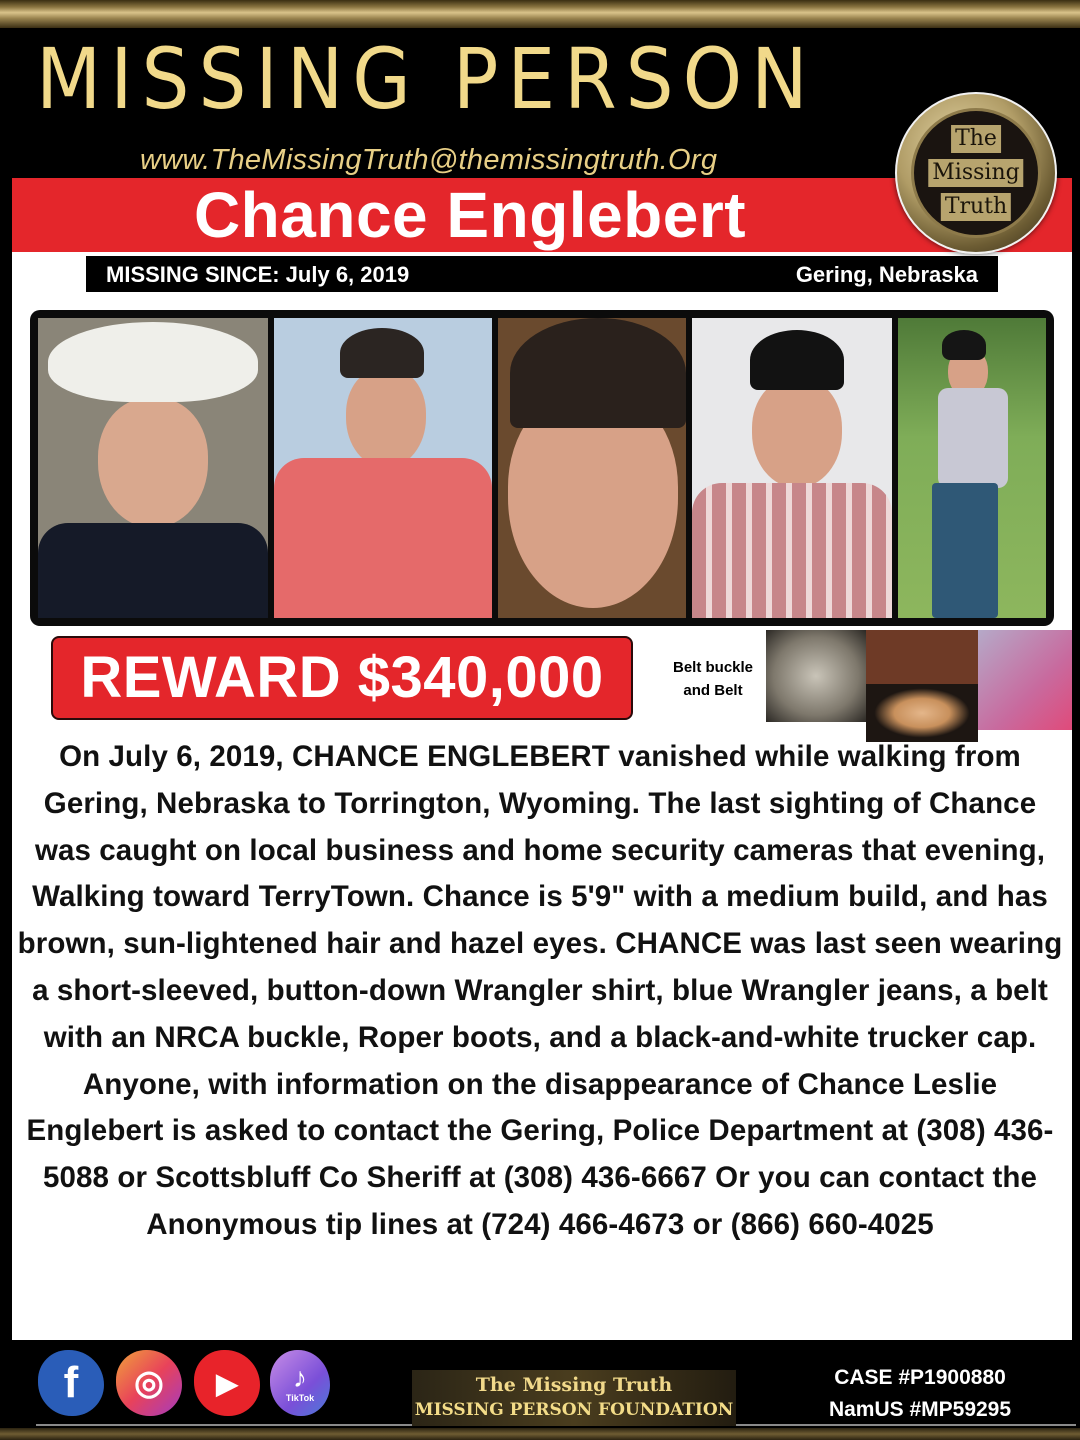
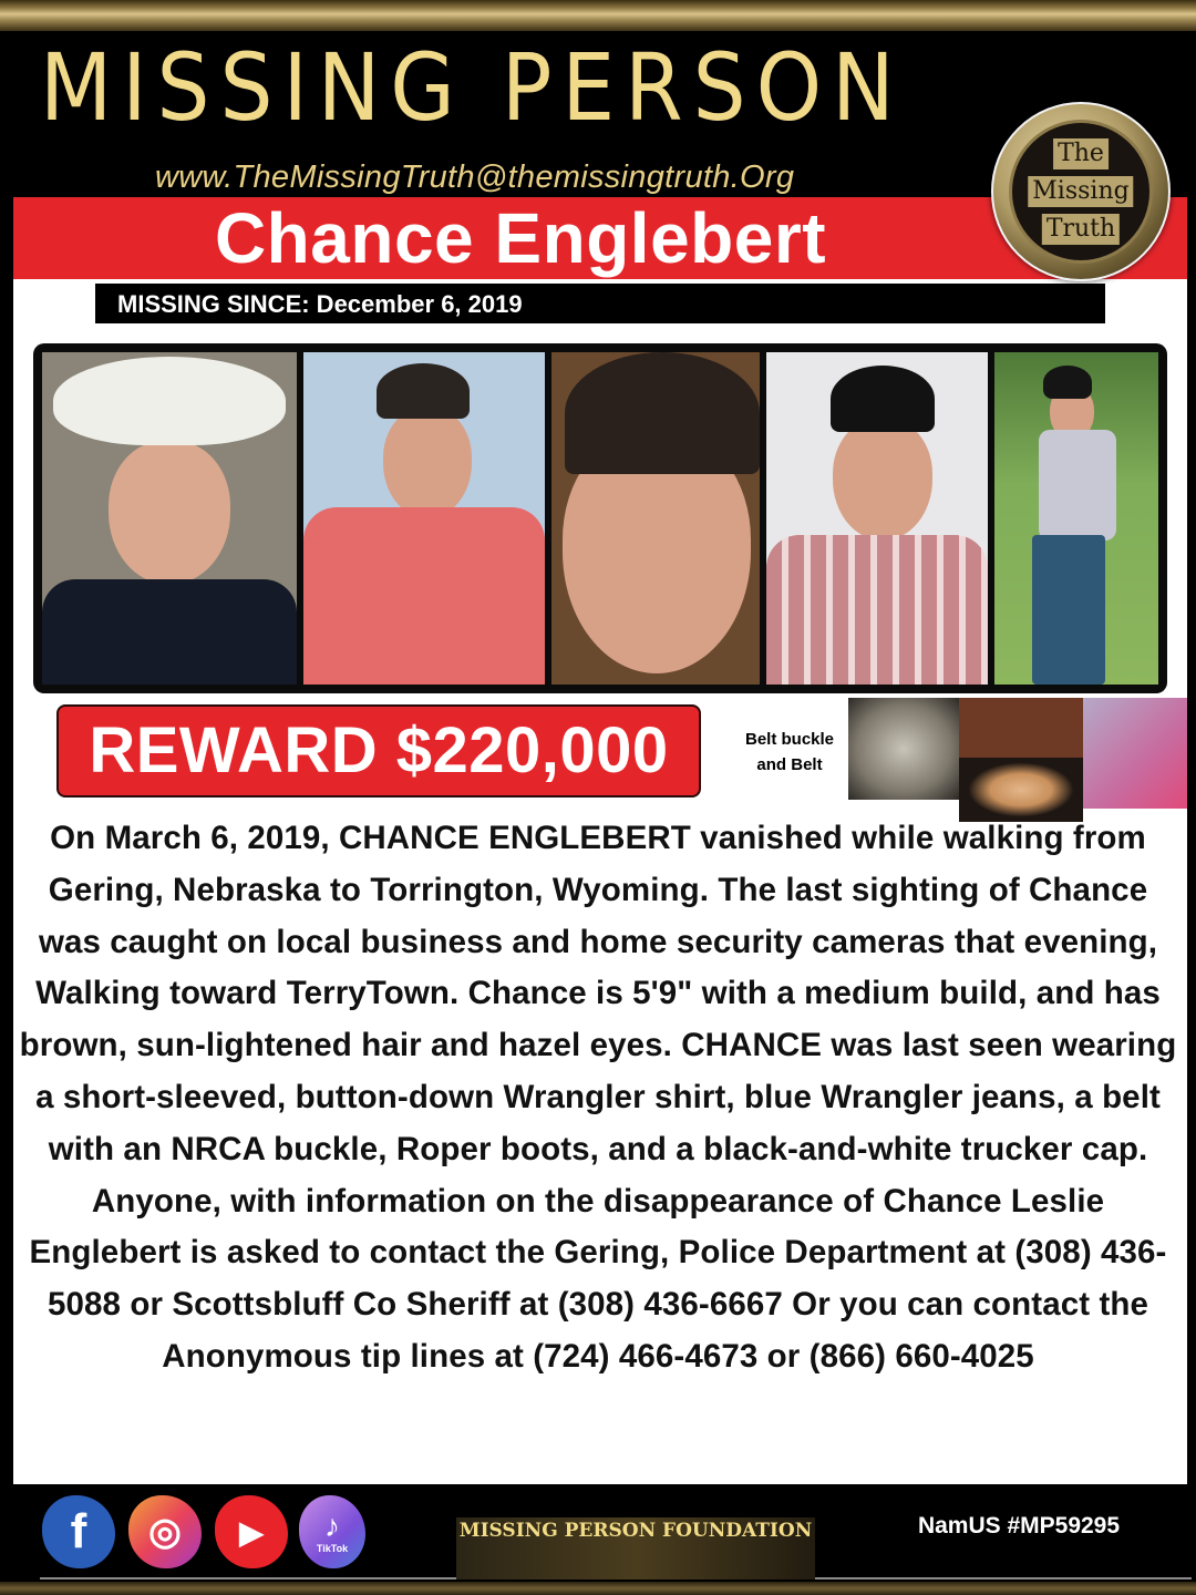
  MISSING PERSON
  www.TheMissingTruth@themissingtruth.Org
  Chance Englebert
  The
  Missing
  Truth
- MISSING SINCE: July 6, 2019
+ MISSING SINCE: December 6, 2019
- Gering, Nebraska
- REWARD $340,000
+ REWARD $220,000
  Belt buckle
  and Belt
- On July 6, 2019, CHANCE ENGLEBERT vanished while walking from Gering, Nebraska to Torrington, Wyoming. The last sighting of Chance was caught on local business and home security cameras that evening, Walking toward TerryTown. Chance is 5'9" with a medium build, and has brown, sun-lightened hair and hazel eyes. CHANCE was last seen wearing a short-sleeved, button-down Wrangler shirt, blue Wrangler jeans, a belt with an NRCA buckle, Roper boots, and a black-and-white trucker cap. Anyone, with information on the disappearance of Chance Leslie Englebert is asked to contact the Gering, Police Department at (308) 436-5088 or Scottsbluff Co Sheriff at (308) 436-6667 Or you can contact the Anonymous tip lines at (724) 466-4673 or (866) 660-4025
+ On March 6, 2019, CHANCE ENGLEBERT vanished while walking from Gering, Nebraska to Torrington, Wyoming. The last sighting of Chance was caught on local business and home security cameras that evening, Walking toward TerryTown. Chance is 5'9" with a medium build, and has brown, sun-lightened hair and hazel eyes. CHANCE was last seen wearing a short-sleeved, button-down Wrangler shirt, blue Wrangler jeans, a belt with an NRCA buckle, Roper boots, and a black-and-white trucker cap. Anyone, with information on the disappearance of Chance Leslie Englebert is asked to contact the Gering, Police Department at (308) 436-5088 or Scottsbluff Co Sheriff at (308) 436-6667 Or you can contact the Anonymous tip lines at (724) 466-4673 or (866) 660-4025
  f
  ◎
  ▶
  ♪
  TikTok
- The Missing Truth
  MISSING PERSON FOUNDATION
- CASE #P1900880
  NamUS #MP59295
